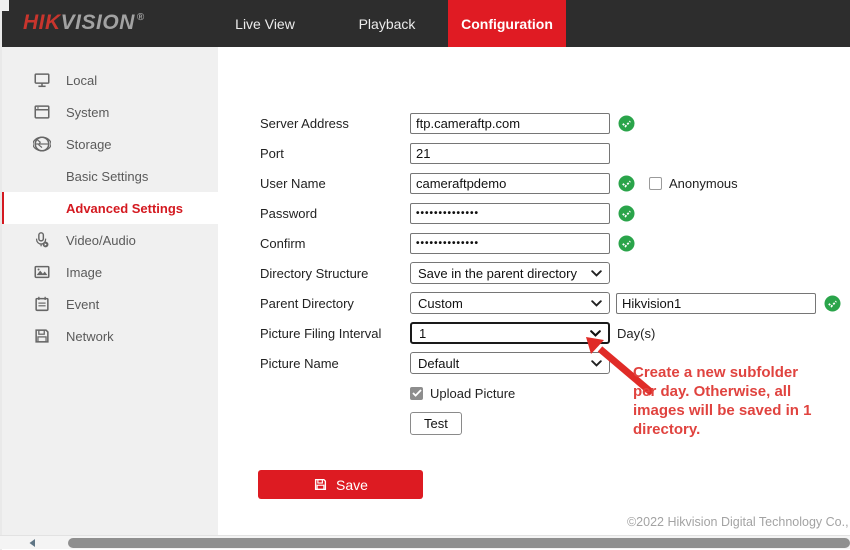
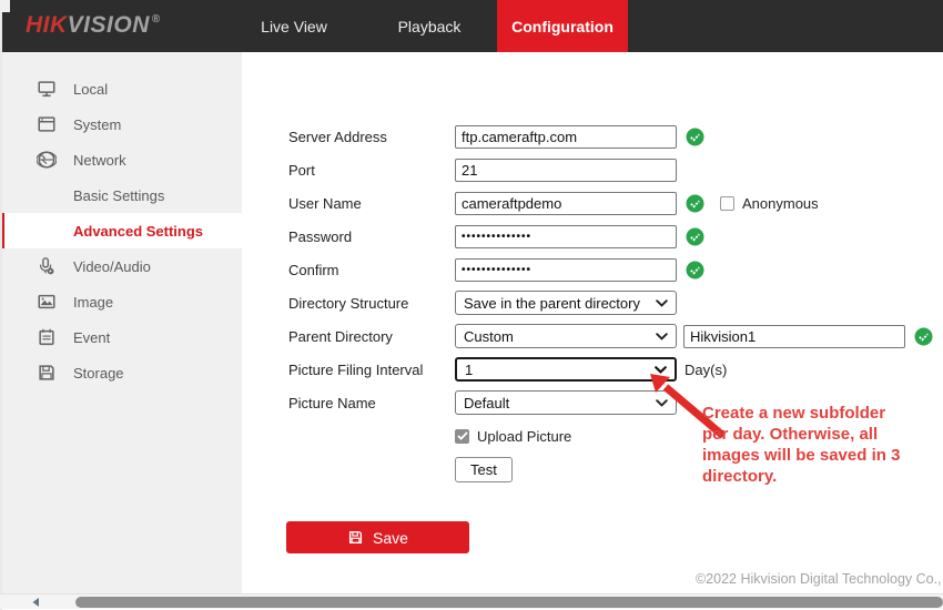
  HIKVISION ®
  Live View
  Playback
  Configuration
  Local
  System
- Storage
+ Network
  Basic Settings
  Advanced Settings
  Video/Audio
  Image
  Event
- Network
+ Storage
  Server Address
  ftp.cameraftp.com
  Port
  21
  User Name
  cameraftpdemo
  Anonymous
  Password
  ••••••••••••••
  Confirm
  ••••••••••••••
  Directory Structure
  Save in the parent directory
  Parent Directory
  Custom
  Hikvision1
  Picture Filing Interval
  1
  Day(s)
  Picture Name
  Default
  Upload Picture
  Test
  Save
  Create a new subfolder
  per day. Otherwise, all
- images will be saved in 1
+ images will be saved in 3
  directory.
  ©2022 Hikvision Digital Technology Co.,
